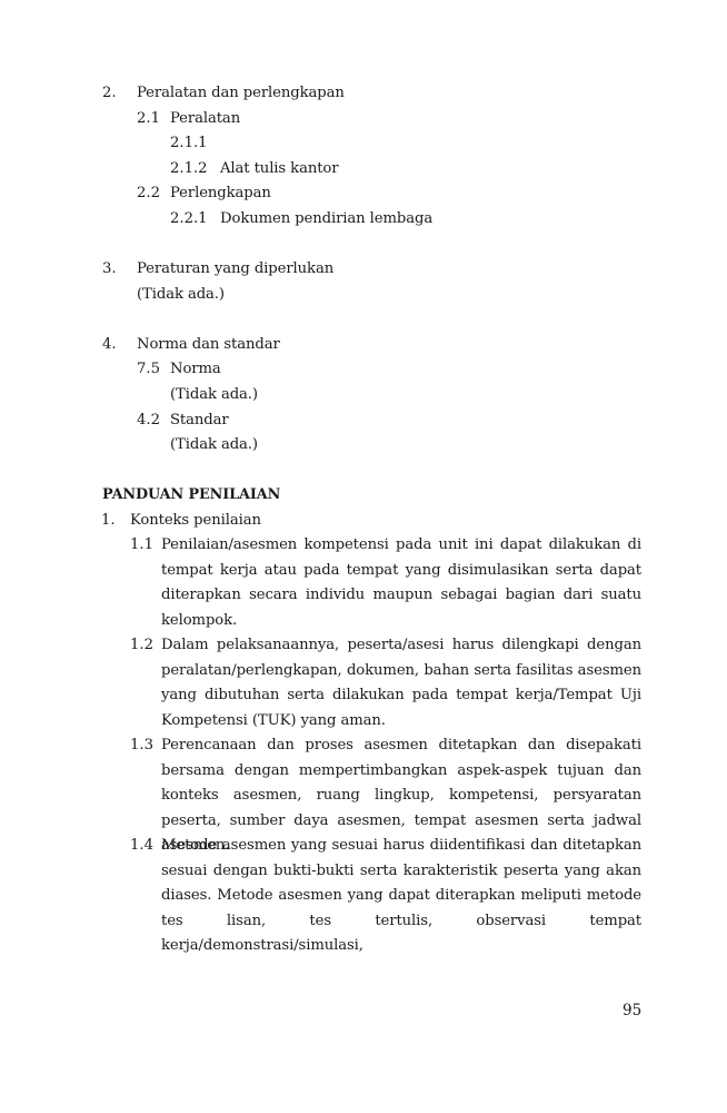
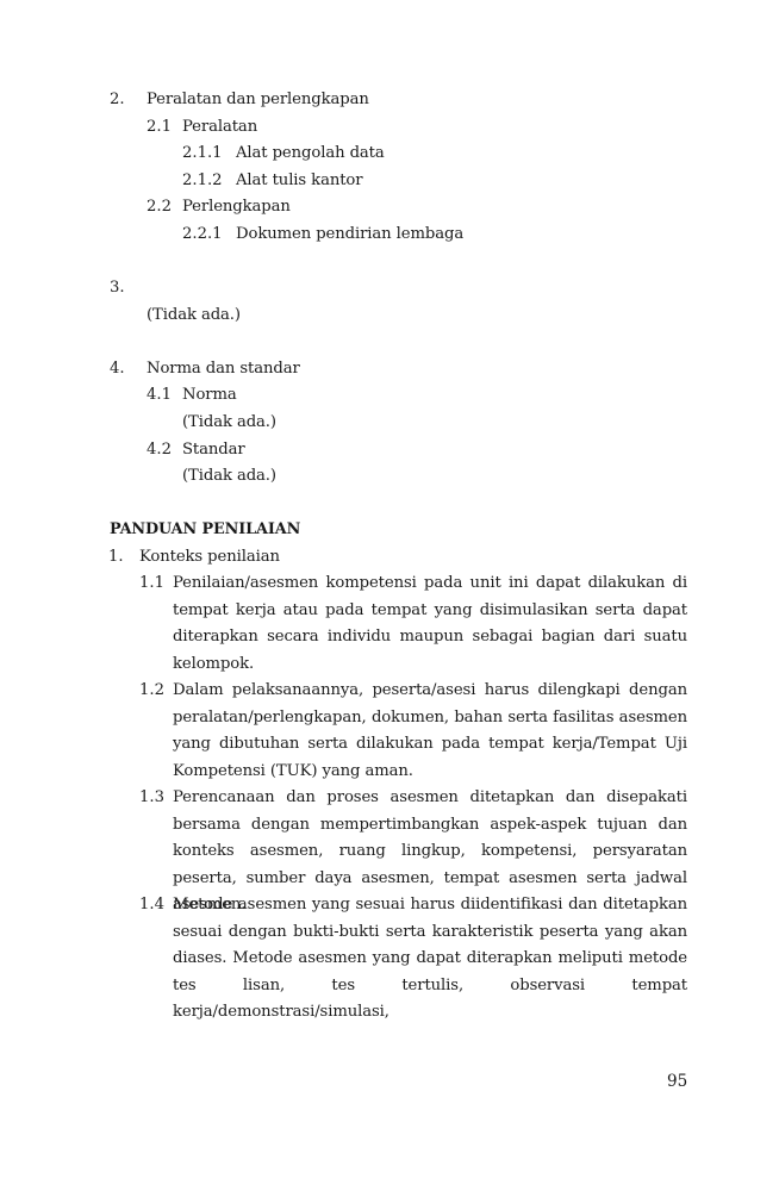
  2.
  Peralatan dan perlengkapan
  2.1
  Peralatan
  2.1.1
+ Alat pengolah data
  2.1.2
  Alat tulis kantor
  2.2
  Perlengkapan
  2.2.1
  Dokumen pendirian lembaga
  3.
- Peraturan yang diperlukan
  (Tidak ada.)
  4.
  Norma dan standar
- 7.5
+ 4.1
  Norma
  (Tidak ada.)
  4.2
  Standar
  (Tidak ada.)
  PANDUAN PENILAIAN
  1.
  Konteks penilaian
  1.1
  Penilaian/asesmen kompetensi pada unit ini dapat dilakukan di tempat kerja atau pada tempat yang disimulasikan serta dapat diterapkan secara individu maupun sebagai bagian dari suatu kelompok.
  1.2
  Dalam pelaksanaannya, peserta/asesi harus dilengkapi dengan peralatan/perlengkapan, dokumen, bahan serta fasilitas asesmen yang dibutuhan serta dilakukan pada tempat kerja/Tempat Uji Kompetensi (TUK) yang aman.
  1.3
  Perencanaan dan proses asesmen ditetapkan dan disepakati bersama dengan mempertimbangkan aspek-aspek tujuan dan konteks asesmen, ruang lingkup, kompetensi, persyaratan peserta, sumber daya asesmen, tempat asesmen serta jadwal asesmen.
  1.4
  Metode asesmen yang sesuai harus diidentifikasi dan ditetapkan sesuai dengan bukti-bukti serta karakteristik peserta yang akan diases. Metode asesmen yang dapat diterapkan meliputi metode tes lisan, tes tertulis, observasi tempat kerja/demonstrasi/simulasi,
  95
